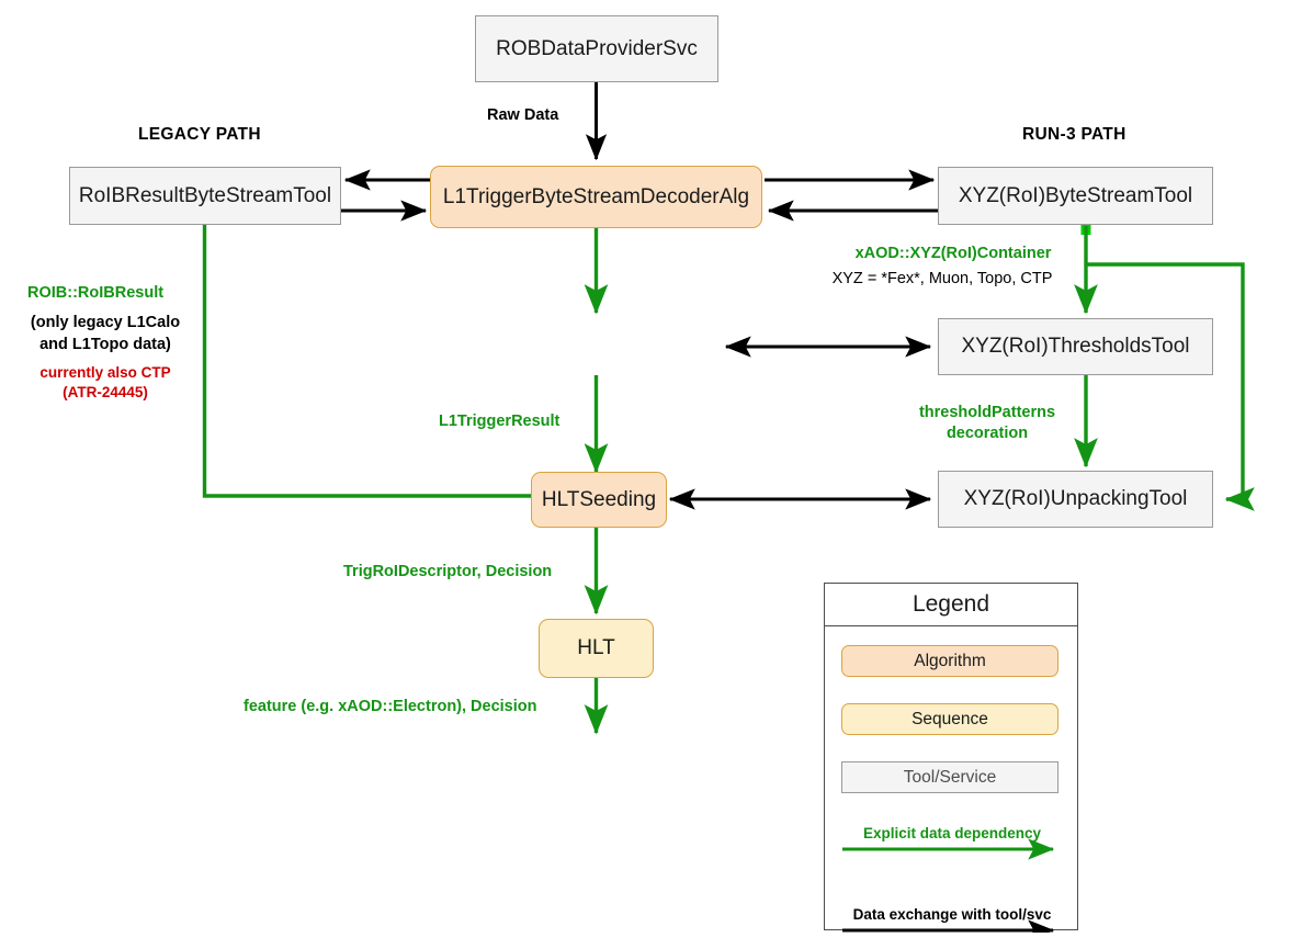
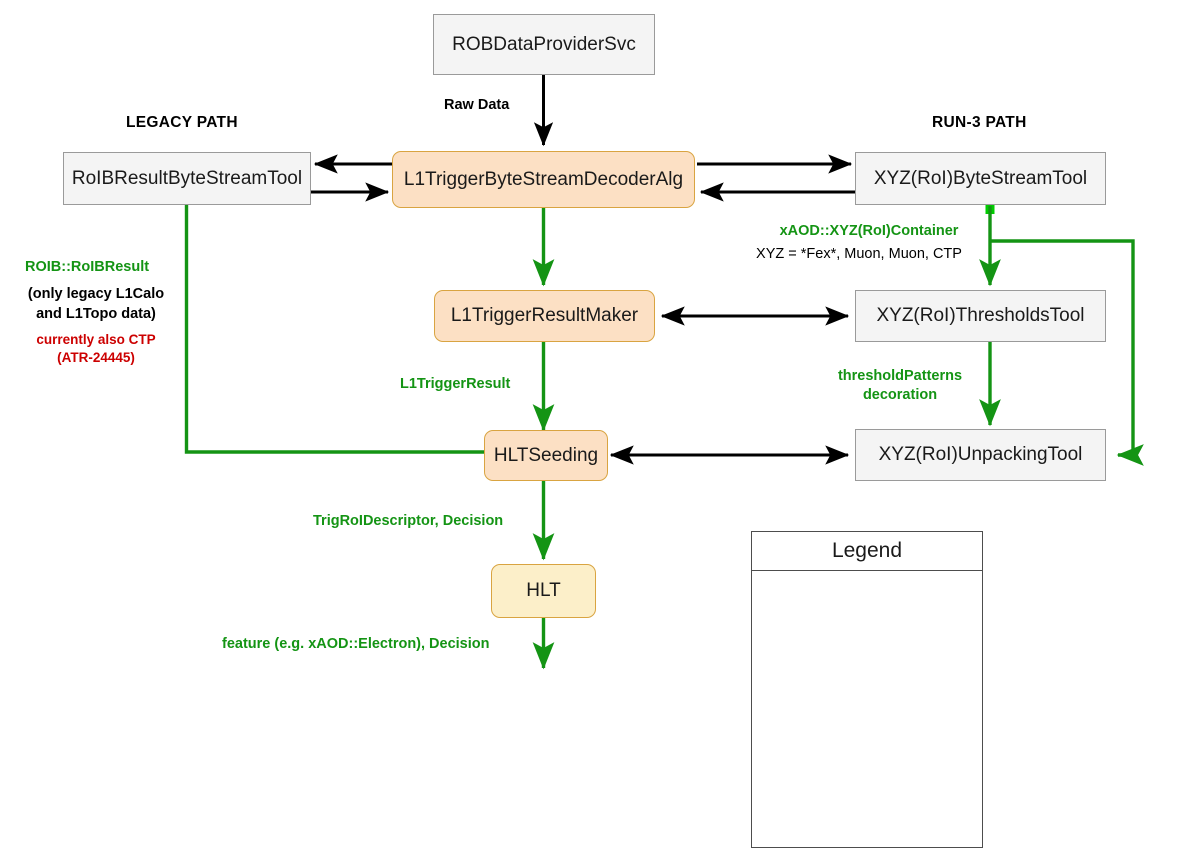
  LEGACY PATH
  RUN-3 PATH
  ROBDataProviderSvc
  RoIBResultByteStreamTool
  L1TriggerByteStreamDecoderAlg
  XYZ(RoI)ByteStreamTool
+ L1TriggerResultMaker
  XYZ(RoI)ThresholdsTool
  HLTSeeding
  XYZ(RoI)UnpackingTool
  HLT
  Raw Data
  ROIB::RoIBResult
  (only legacy L1Calo
  and L1Topo data)
  currently also CTP
  (ATR-24445)
  xAOD::XYZ(RoI)Container
- XYZ = *Fex*, Muon, Topo, CTP
+ XYZ = *Fex*, Muon, Muon, CTP
  L1TriggerResult
  thresholdPatterns
  decoration
  TrigRoIDescriptor, Decision
  feature (e.g. xAOD::Electron), Decision
  Legend
- Algorithm
- Sequence
- Tool/Service
- Explicit data dependency
- Data exchange with tool/svc
